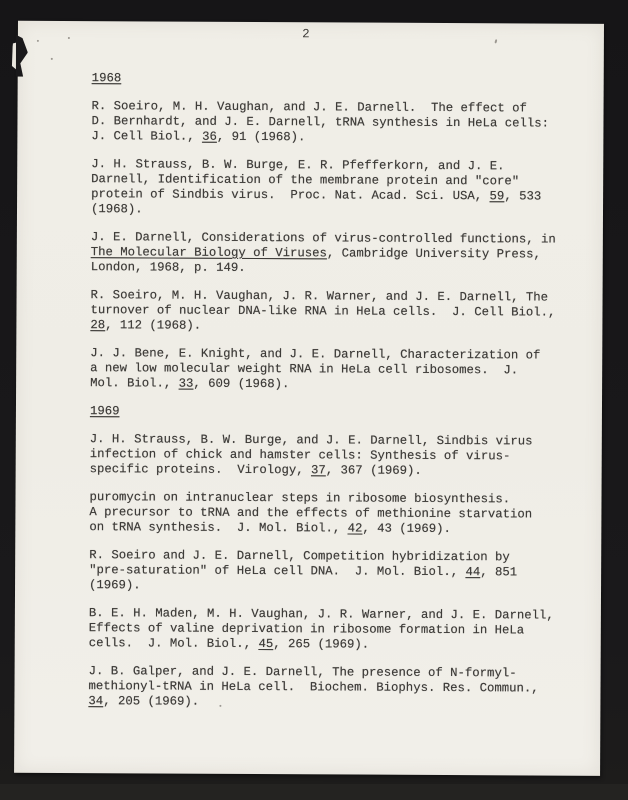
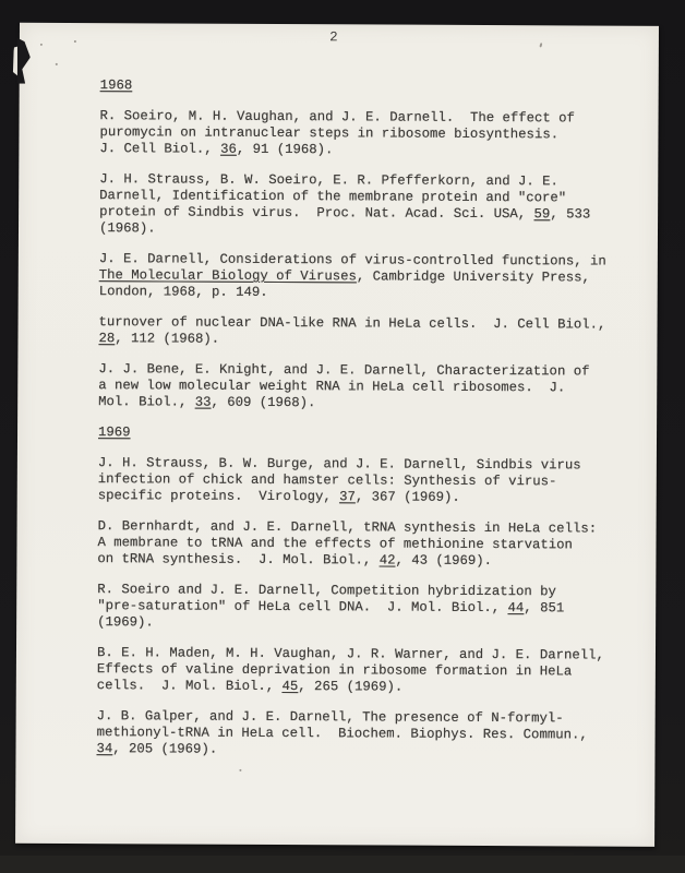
  2
  1968
  R. Soeiro, M. H. Vaughan, and J. E. Darnell. The effect of
- D. Bernhardt, and J. E. Darnell, tRNA synthesis in HeLa cells:
+ puromycin on intranuclear steps in ribosome biosynthesis.
  J. Cell Biol., 36, 91 (1968).
- J. H. Strauss, B. W. Burge, E. R. Pfefferkorn, and J. E.
+ J. H. Strauss, B. W. Soeiro, E. R. Pfefferkorn, and J. E.
  Darnell, Identification of the membrane protein and "core"
  protein of Sindbis virus. Proc. Nat. Acad. Sci. USA, 59, 533
  (1968).
  J. E. Darnell, Considerations of virus-controlled functions, in
  The Molecular Biology of Viruses, Cambridge University Press,
  London, 1968, p. 149.
- R. Soeiro, M. H. Vaughan, J. R. Warner, and J. E. Darnell, The
  turnover of nuclear DNA-like RNA in HeLa cells. J. Cell Biol.,
  28, 112 (1968).
  J. J. Bene, E. Knight, and J. E. Darnell, Characterization of
  a new low molecular weight RNA in HeLa cell ribosomes. J.
  Mol. Biol., 33, 609 (1968).
  1969
  J. H. Strauss, B. W. Burge, and J. E. Darnell, Sindbis virus
  infection of chick and hamster cells: Synthesis of virus-
  specific proteins. Virology, 37, 367 (1969).
- puromycin on intranuclear steps in ribosome biosynthesis.
+ D. Bernhardt, and J. E. Darnell, tRNA synthesis in HeLa cells:
- A precursor to tRNA and the effects of methionine starvation
+ A membrane to tRNA and the effects of methionine starvation
  on tRNA synthesis. J. Mol. Biol., 42, 43 (1969).
  R. Soeiro and J. E. Darnell, Competition hybridization by
  "pre-saturation" of HeLa cell DNA. J. Mol. Biol., 44, 851
  (1969).
  B. E. H. Maden, M. H. Vaughan, J. R. Warner, and J. E. Darnell,
  Effects of valine deprivation in ribosome formation in HeLa
  cells. J. Mol. Biol., 45, 265 (1969).
  J. B. Galper, and J. E. Darnell, The presence of N-formyl-
  methionyl-tRNA in HeLa cell. Biochem. Biophys. Res. Commun.,
  34, 205 (1969).
